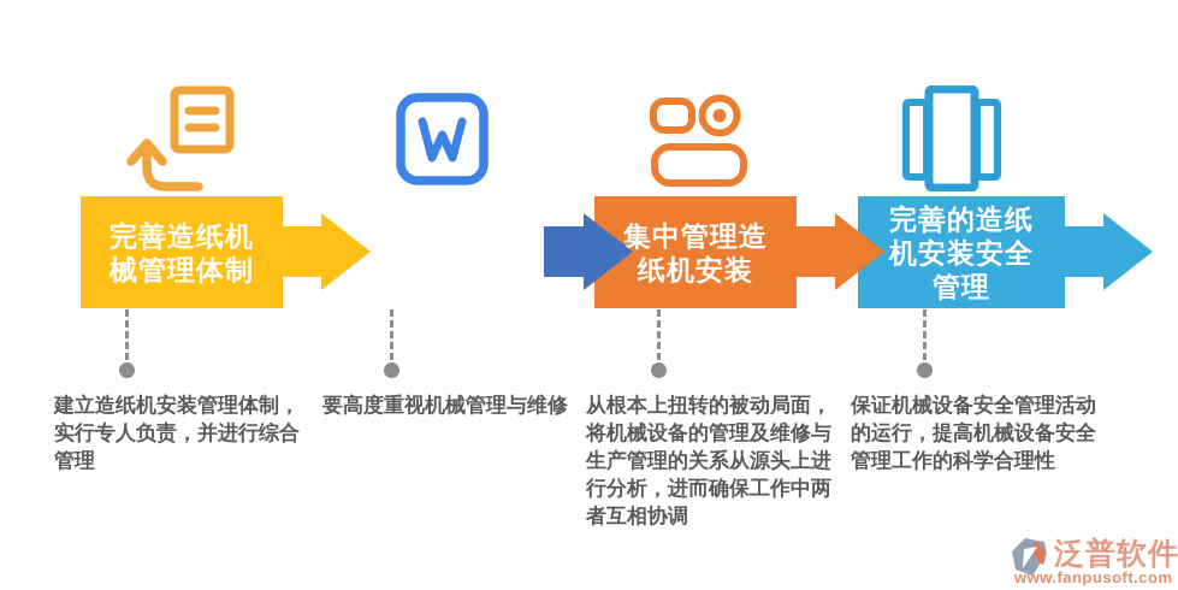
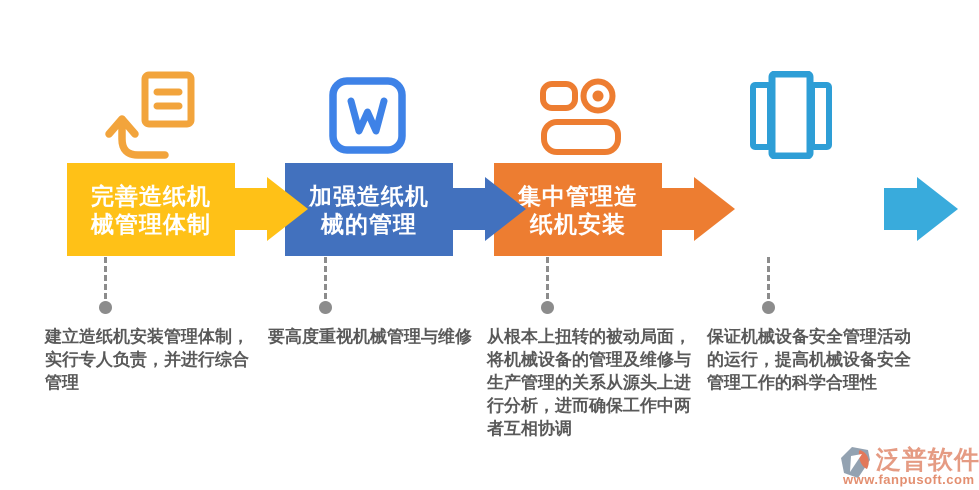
  完善造纸机械管理体制
  建立造纸机安装管理体制，实行专人负责，并进行综合管理
+ 加强造纸机械的管理
  要高度重视机械管理与维修
  集中管理造纸机安装
  从根本上扭转的被动局面，将机械设备的管理及维修与生产管理的关系从源头上进行分析，进而确保工作中两者互相协调
- 完善的造纸机安装安全管理
  保证机械设备安全管理活动的运行，提高机械设备安全管理工作的科学合理性
  泛普软件
  www.fanpusoft.com
